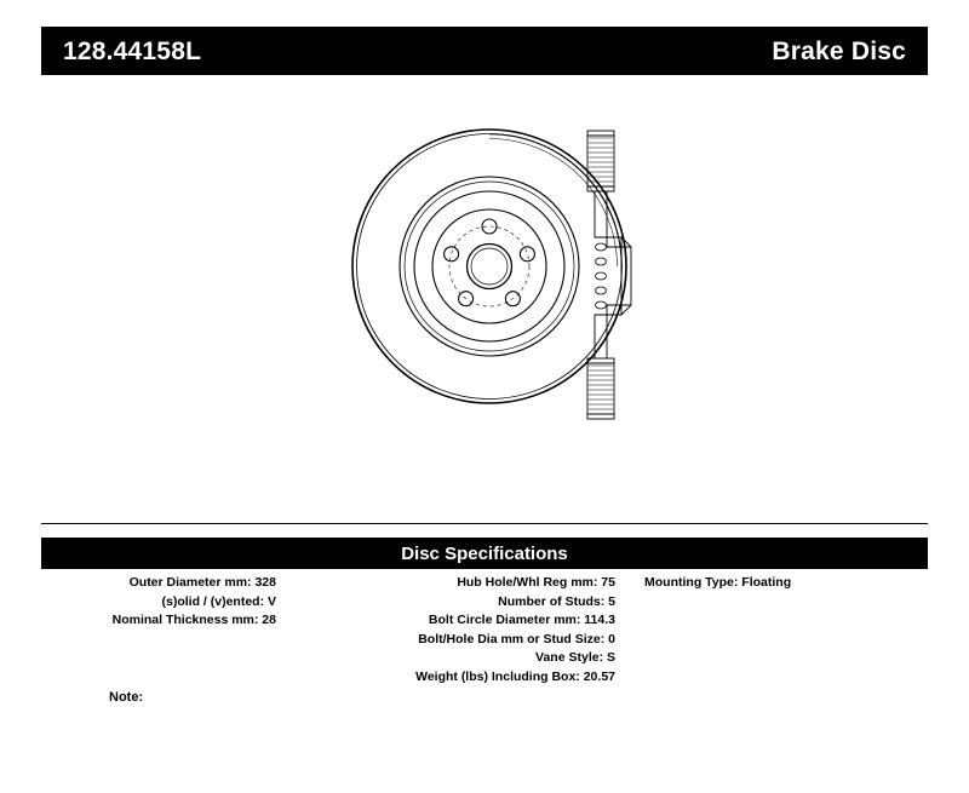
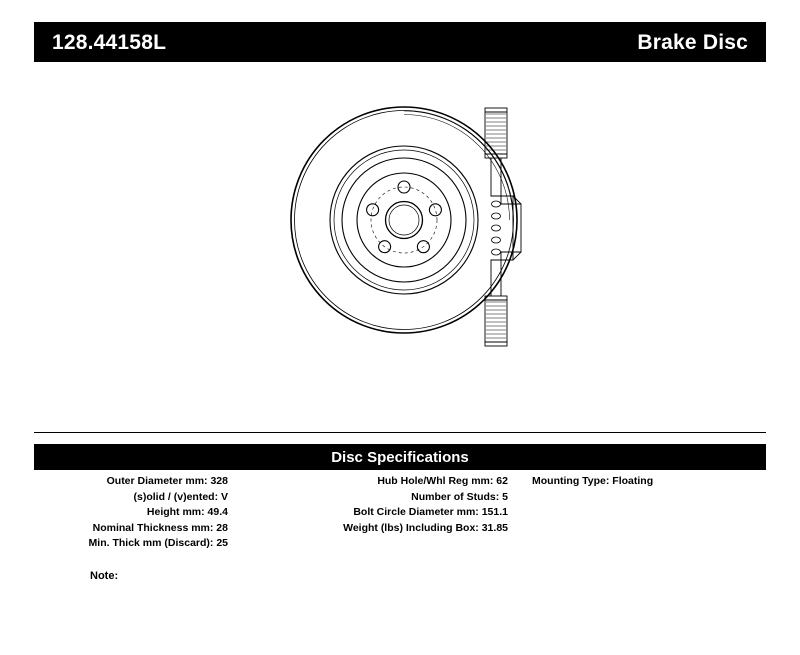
  128.44158L
  Brake Disc
  Disc Specifications
  Outer Diameter mm: 328
  (s)olid / (v)ented: V
+ Height mm: 49.4
  Nominal Thickness mm: 28
+ Min. Thick mm (Discard): 25
- Hub Hole/Whl Reg mm: 75
+ Hub Hole/Whl Reg mm: 62
  Number of Studs: 5
- Bolt Circle Diameter mm: 114.3
+ Bolt Circle Diameter mm: 151.1
- Bolt/Hole Dia mm or Stud Size: 0
- Vane Style: S
- Weight (lbs) Including Box: 20.57
+ Weight (lbs) Including Box: 31.85
  Mounting Type: Floating
  Note:
